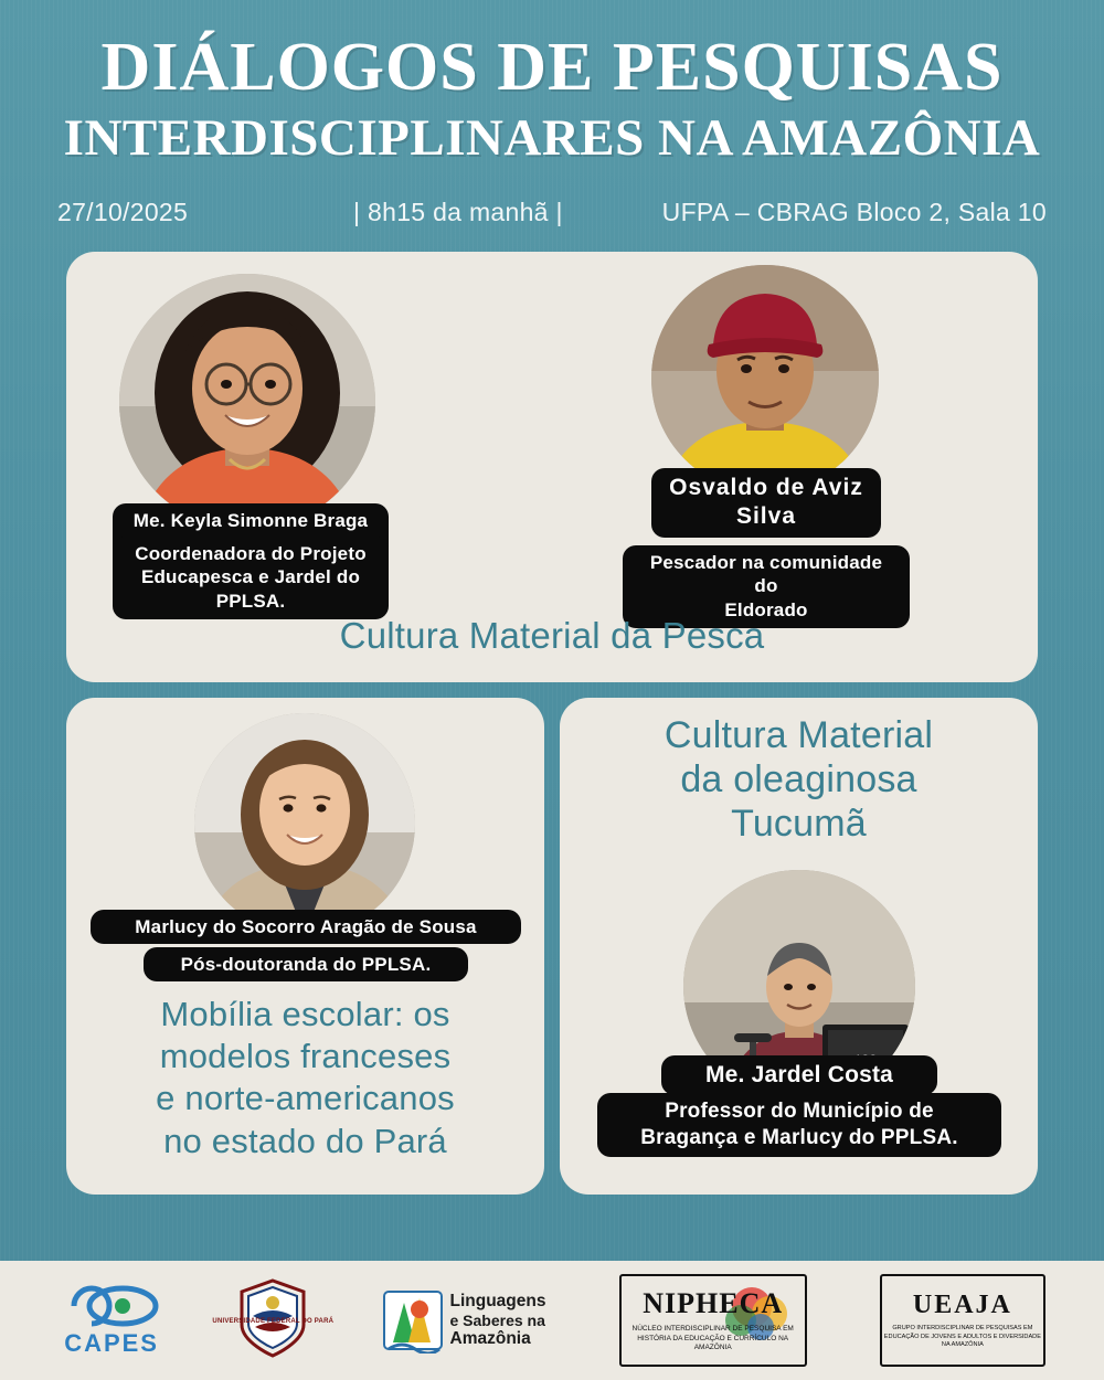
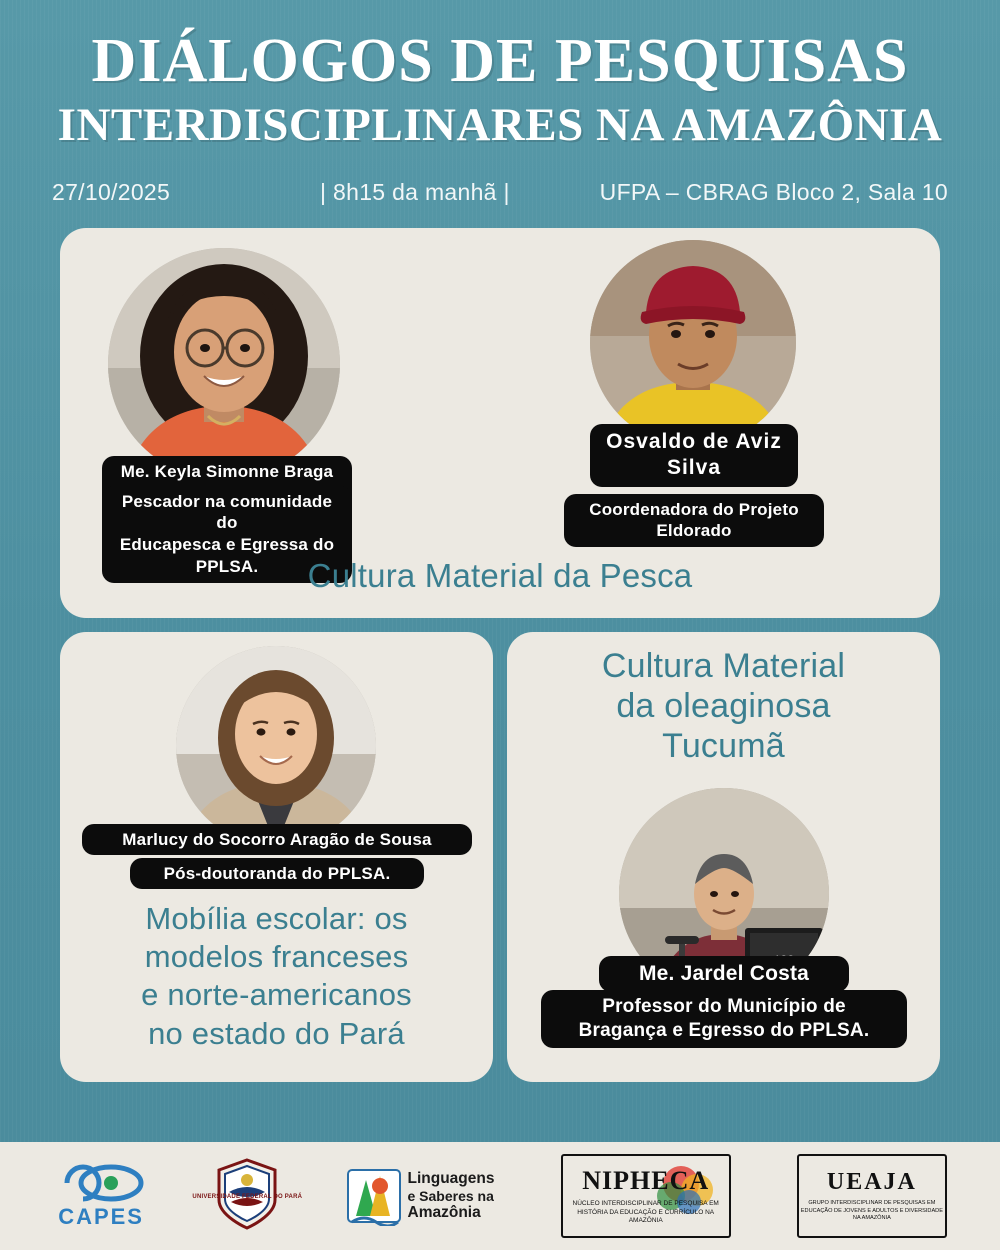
  DIÁLOGOS DE PESQUISAS
  INTERDISCIPLINARES NA AMAZÔNIA
  27/10/2025
  | 8h15 da manhã |
  UFPA – CBRAG Bloco 2, Sala 10
  Me. Keyla Simonne Braga
- Coordenadora do Projeto
+ Pescador na comunidade do
- Educapesca e Jardel do PPLSA.
+ Educapesca e Egressa do PPLSA.
  Osvaldo de Aviz
  Silva
- Pescador na comunidade do
+ Coordenadora do Projeto
  Eldorado
  Cultura Material da Pesca
  Marlucy do Socorro Aragão de Sousa
  Pós-doutoranda do PPLSA.
  Mobília escolar: os
  modelos franceses
  e norte-americanos
  no estado do Pará
  Cultura Material
  da oleaginosa
  Tucumã
  Me. Jardel Costa
  Professor do Município de
- Bragança e Marlucy do PPLSA.
+ Bragança e Egresso do PPLSA.
  CAPES
  Linguagens
  e Saberes na
  Amazônia
  NIPHECA
  UEAJA
